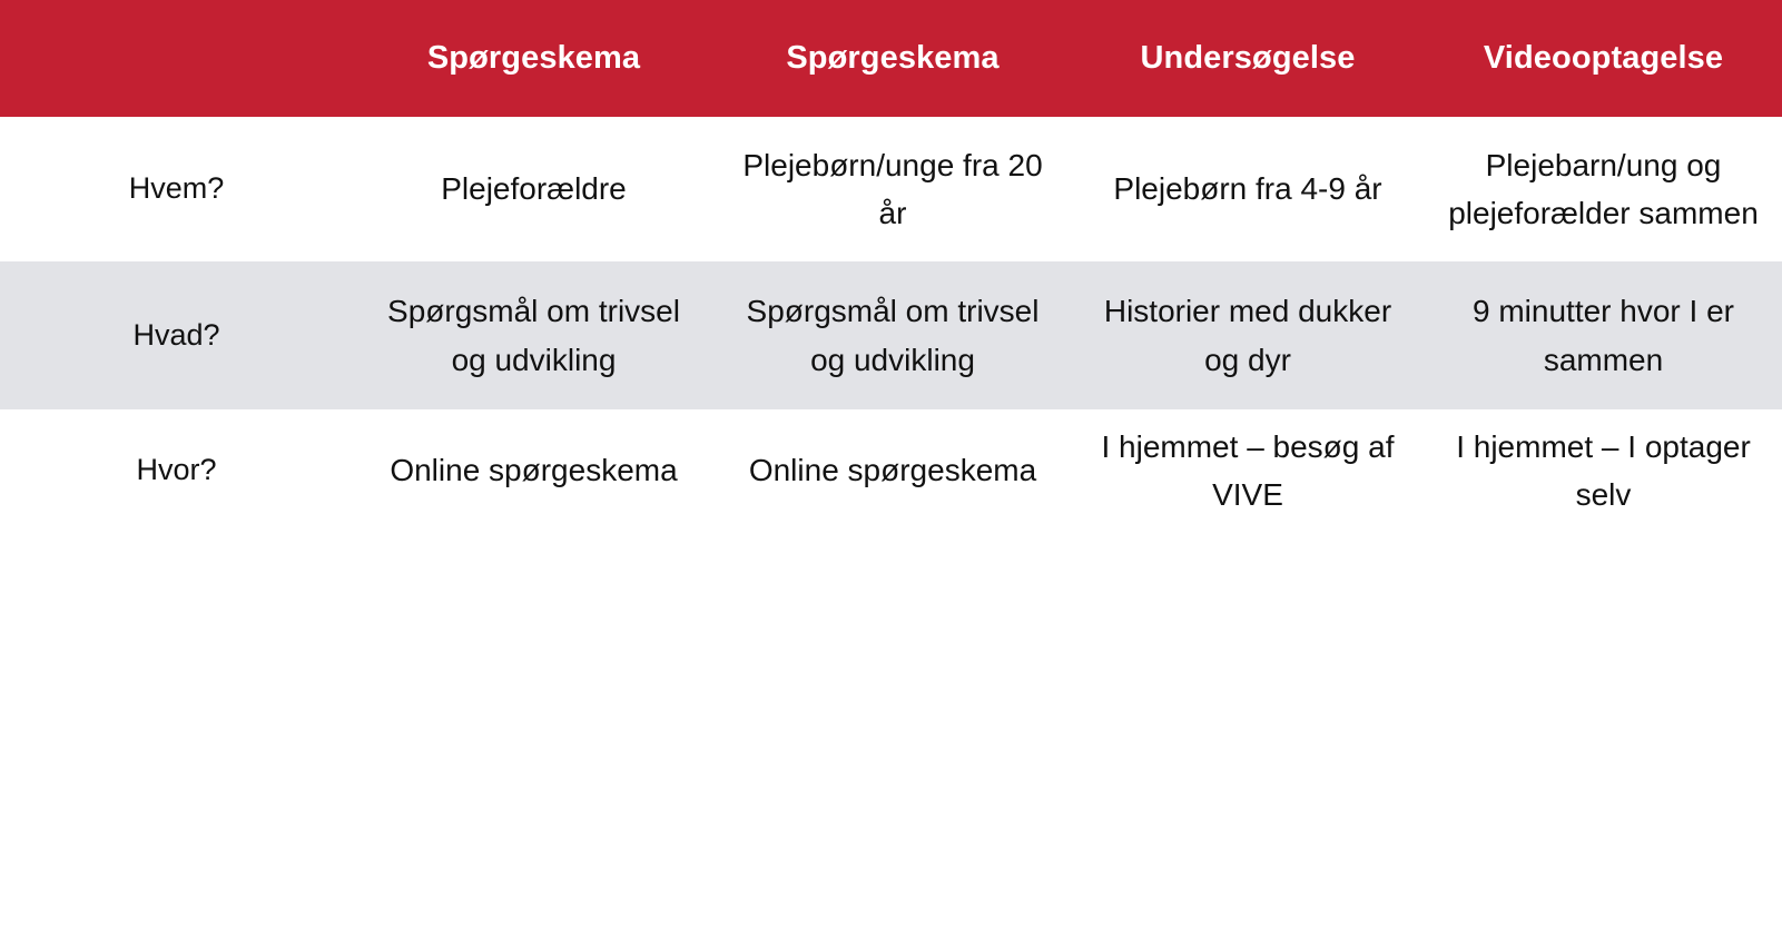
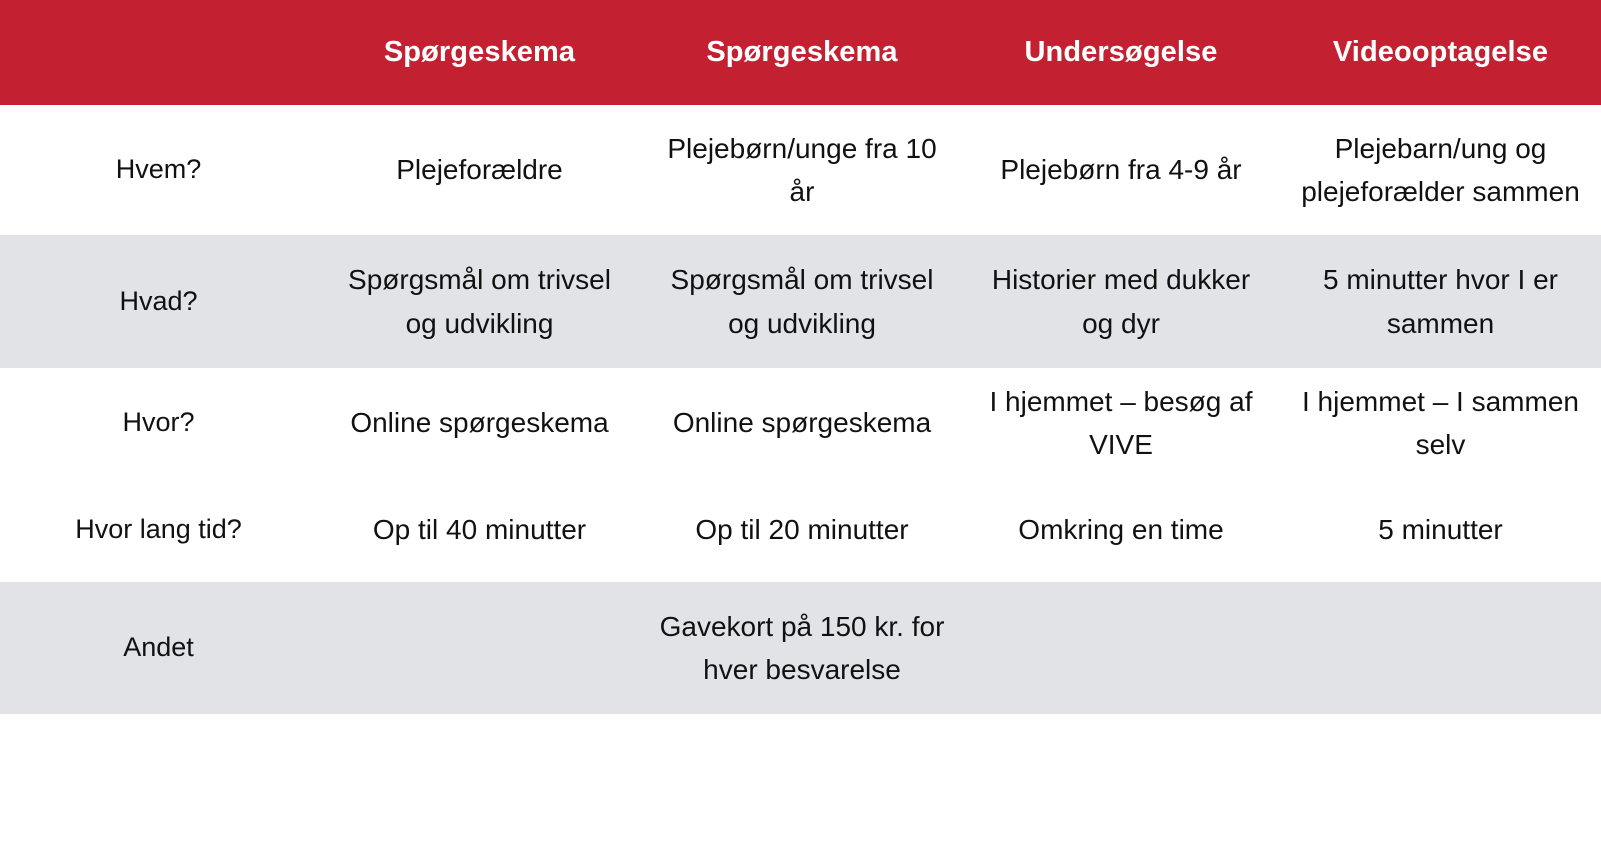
  	Spørgeskema	Spørgeskema	Undersøgelse	Videooptagelse
- Hvem?	Plejeforældre	Plejebørn/unge fra 20 år	Plejebørn fra 4-9 år	Plejebarn/ung og plejeforælder sammen
+ Hvem?	Plejeforældre	Plejebørn/unge fra 10 år	Plejebørn fra 4-9 år	Plejebarn/ung og plejeforælder sammen
- Hvad?	Spørgsmål om trivsel og udvikling	Spørgsmål om trivsel og udvikling	Historier med dukker og dyr	9 minutter hvor I er sammen
+ Hvad?	Spørgsmål om trivsel og udvikling	Spørgsmål om trivsel og udvikling	Historier med dukker og dyr	5 minutter hvor I er sammen
- Hvor?	Online spørgeskema	Online spørgeskema	I hjemmet – besøg af VIVE	I hjemmet – I optager selv
+ Hvor?	Online spørgeskema	Online spørgeskema	I hjemmet – besøg af VIVE	I hjemmet – I sammen selv
+ Hvor lang tid?	Op til 40 minutter	Op til 20 minutter	Omkring en time	5 minutter
+ Andet		Gavekort på 150 kr. for hver besvarelse
